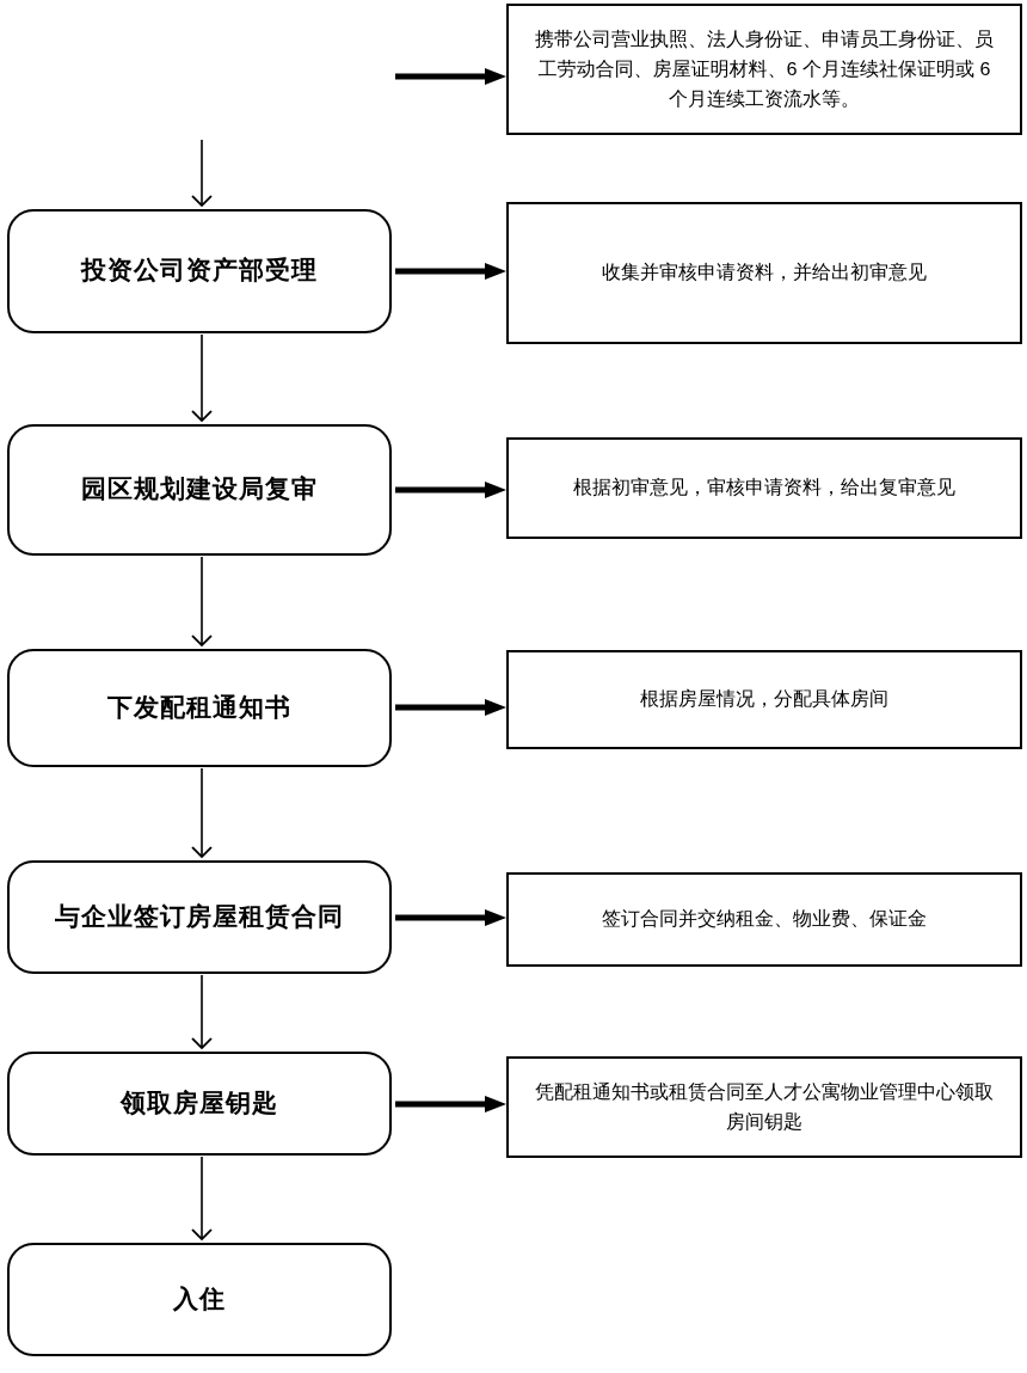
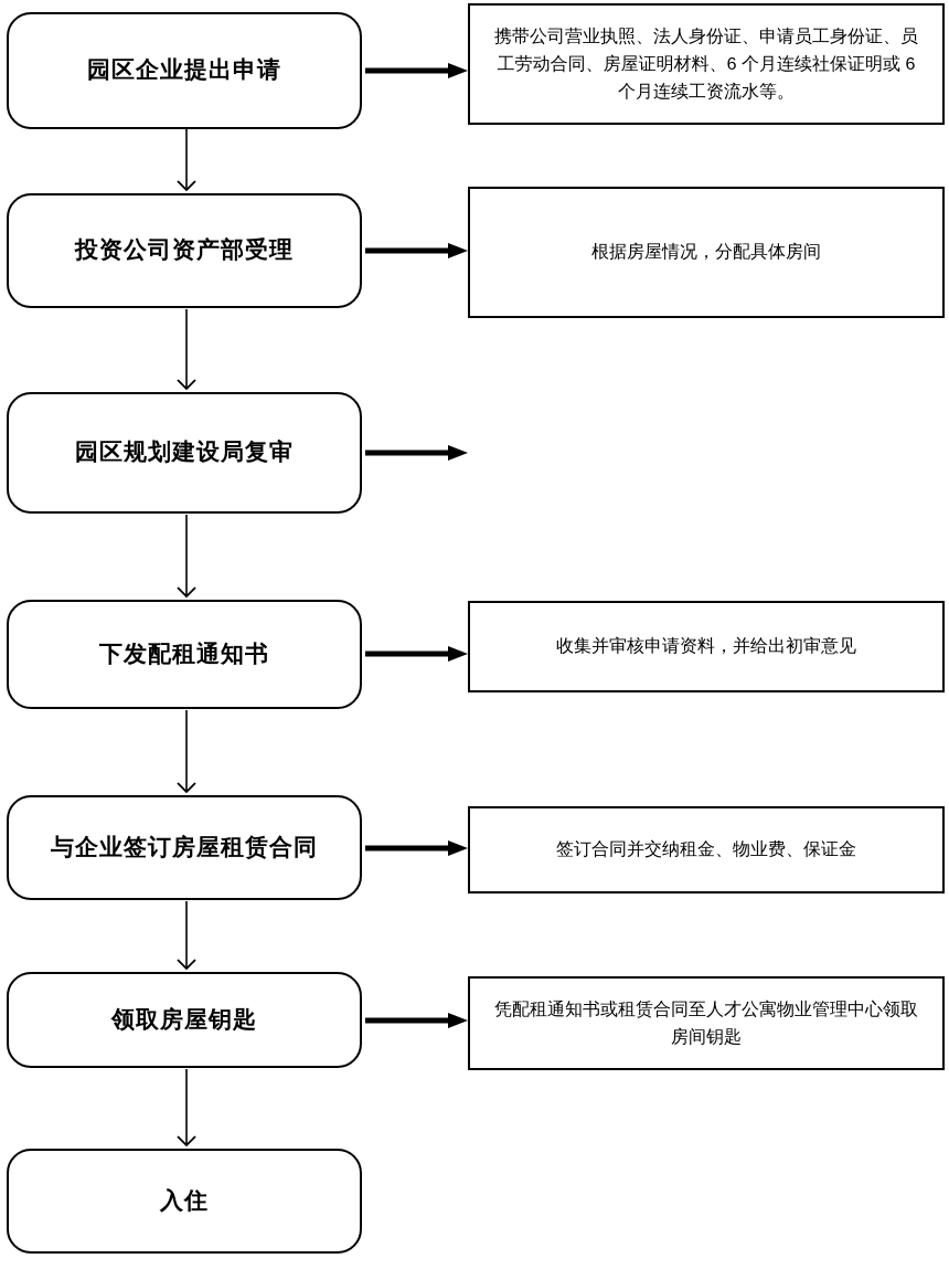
+ 园区企业提出申请
  投资公司资产部受理
  园区规划建设局复审
  下发配租通知书
  与企业签订房屋租赁合同
  领取房屋钥匙
  入住
  携带公司营业执照、法人身份证、申请员工身份证、员工劳动合同、房屋证明材料、6 个月连续社保证明或 6 个月连续工资流水等。
- 收集并审核申请资料，并给出初审意见
+ 根据房屋情况，分配具体房间
- 根据初审意见，审核申请资料，给出复审意见
- 根据房屋情况，分配具体房间
+ 收集并审核申请资料，并给出初审意见
  签订合同并交纳租金、物业费、保证金
  凭配租通知书或租赁合同至人才公寓物业管理中心领取房间钥匙
